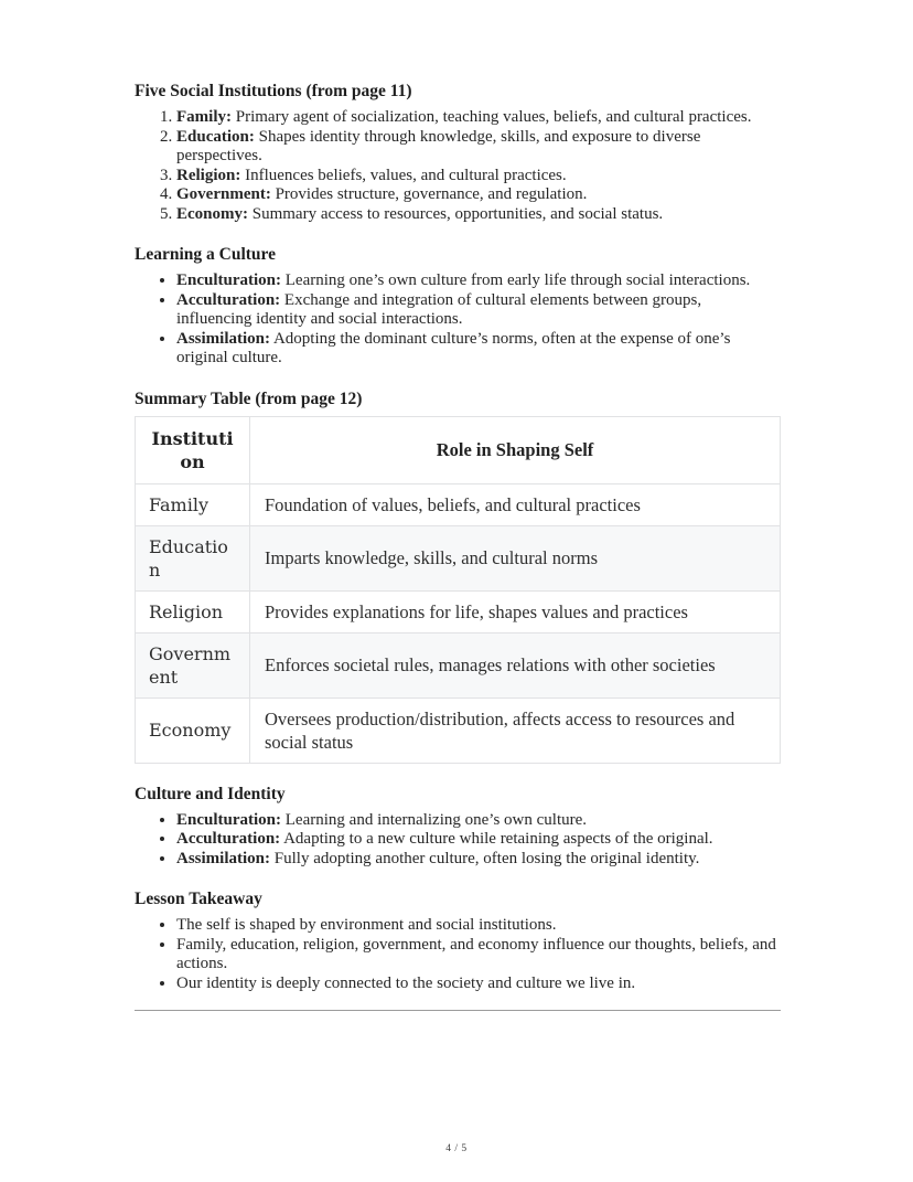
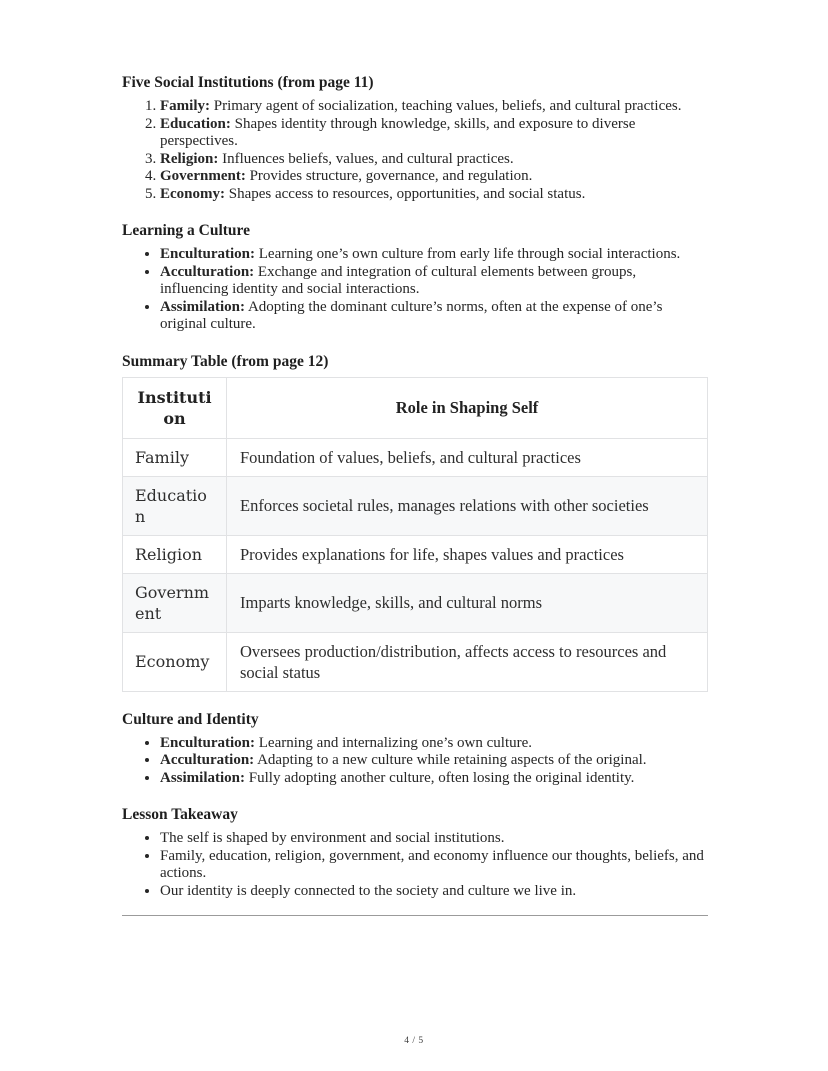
  Five Social Institutions (from page 11)
  Family: Primary agent of socialization, teaching values, beliefs, and cultural practices.
  Education: Shapes identity through knowledge, skills, and exposure to diverse perspectives.
  Religion: Influences beliefs, values, and cultural practices.
  Government: Provides structure, governance, and regulation.
- Economy: Summary access to resources, opportunities, and social status.
+ Economy: Shapes access to resources, opportunities, and social status.
  Learning a Culture
  Enculturation: Learning one’s own culture from early life through social interactions.
  Acculturation: Exchange and integration of cultural elements between groups, influencing identity and social interactions.
  Assimilation: Adopting the dominant culture’s norms, often at the expense of one’s original culture.
  Summary Table (from page 12)
  Institution	Role in Shaping Self
  Family	Foundation of values, beliefs, and cultural practices
- Education	Imparts knowledge, skills, and cultural norms
+ Education	Enforces societal rules, manages relations with other societies
  Religion	Provides explanations for life, shapes values and practices
- Government	Enforces societal rules, manages relations with other societies
+ Government	Imparts knowledge, skills, and cultural norms
  Economy	Oversees production/distribution, affects access to resources and social status
  Culture and Identity
  Enculturation: Learning and internalizing one’s own culture.
  Acculturation: Adapting to a new culture while retaining aspects of the original.
  Assimilation: Fully adopting another culture, often losing the original identity.
  Lesson Takeaway
  The self is shaped by environment and social institutions.
  Family, education, religion, government, and economy influence our thoughts, beliefs, and actions.
  Our identity is deeply connected to the society and culture we live in.
  4 / 5
